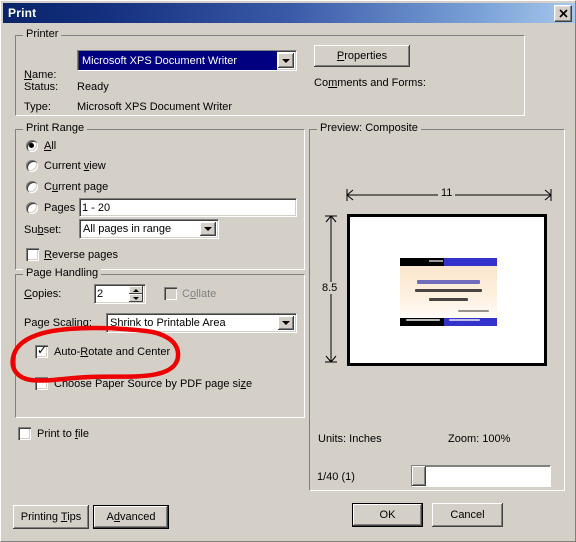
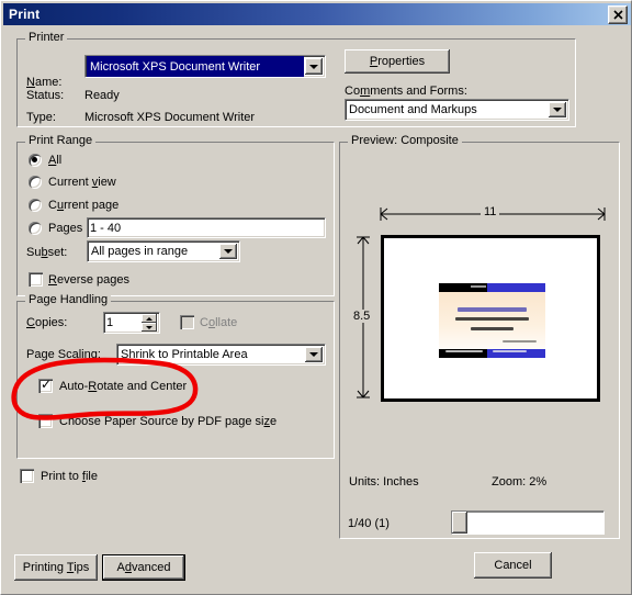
  Print
  Printer
  Name:
  Microsoft XPS Document Writer
  Properties
  Status:
  Ready
  Type:
  Microsoft XPS Document Writer
  Comments and Forms:
+ Document and Markups
  Print Range
  All
  Current view
  Current page
  Pages
- 1 - 20
+ 1 - 40
  Subset:
  All pages in range
  Reverse pages
  Page Handling
  Copies:
- 2
+ 1
  Collate
  Page Scaling:
  Shrink to Printable Area
  ✓
  Auto-Rotate and Center
  Choose Paper Source by PDF page size
  Print to file
  Preview: Composite
  11
  8.5
  Units: Inches
- Zoom: 100%
+ Zoom: 2%
  1/40 (1)
  Printing Tips
  Advanced
- OK
  Cancel
